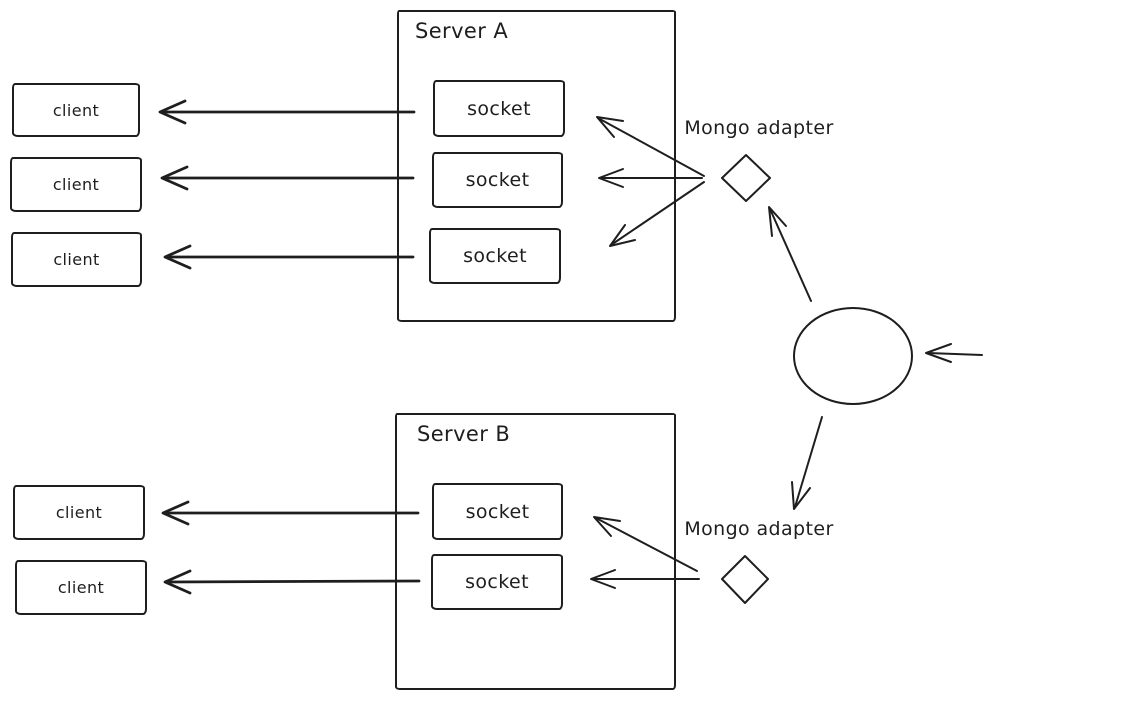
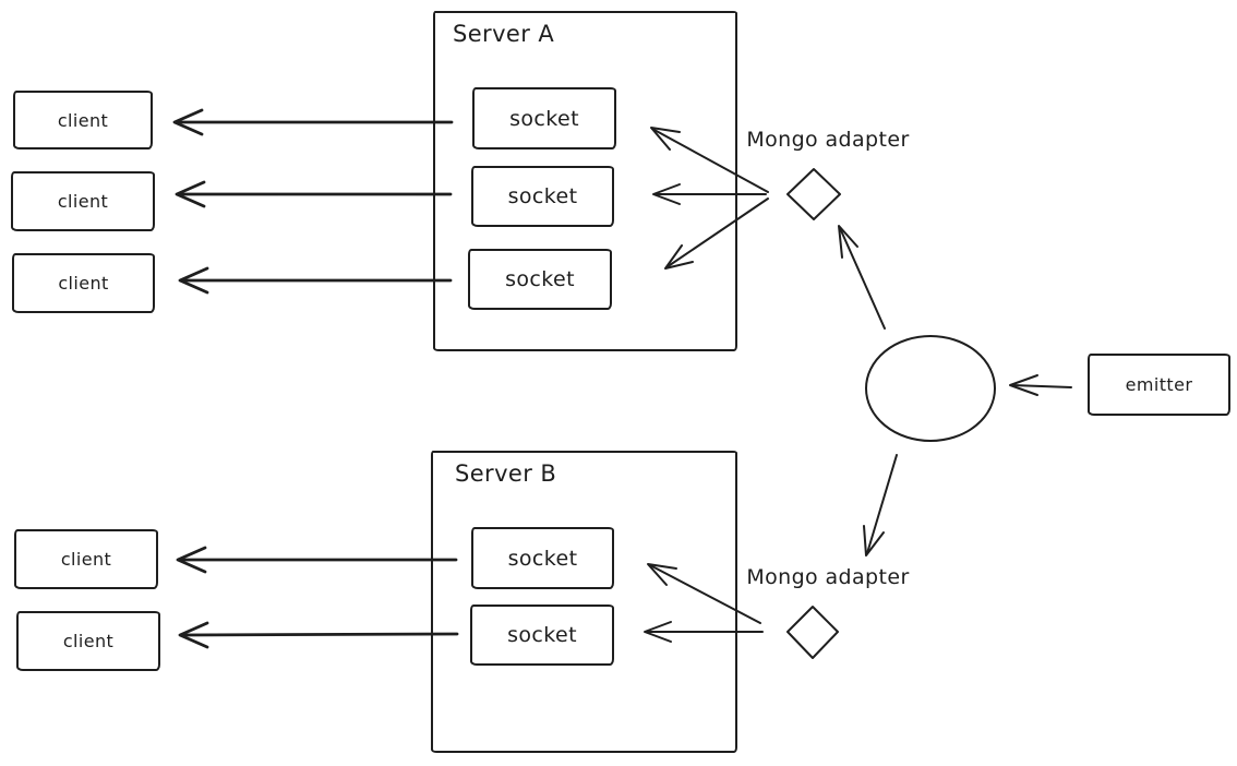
  Server A
  socket
  socket
  socket
  client
  client
  client
  Server B
  socket
  socket
  client
  client
+ emitter
  Mongo adapter
  Mongo adapter
